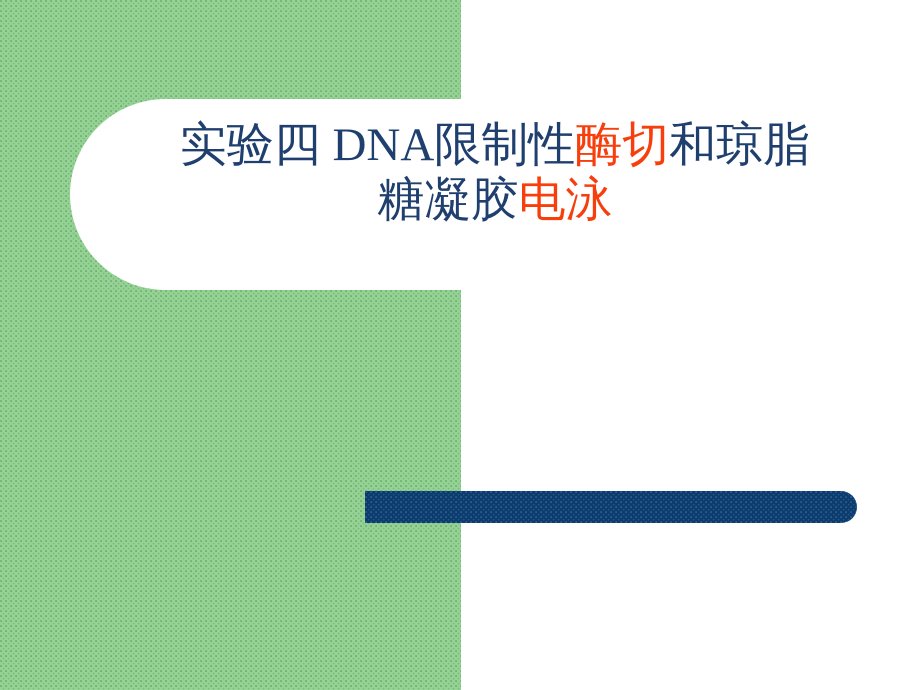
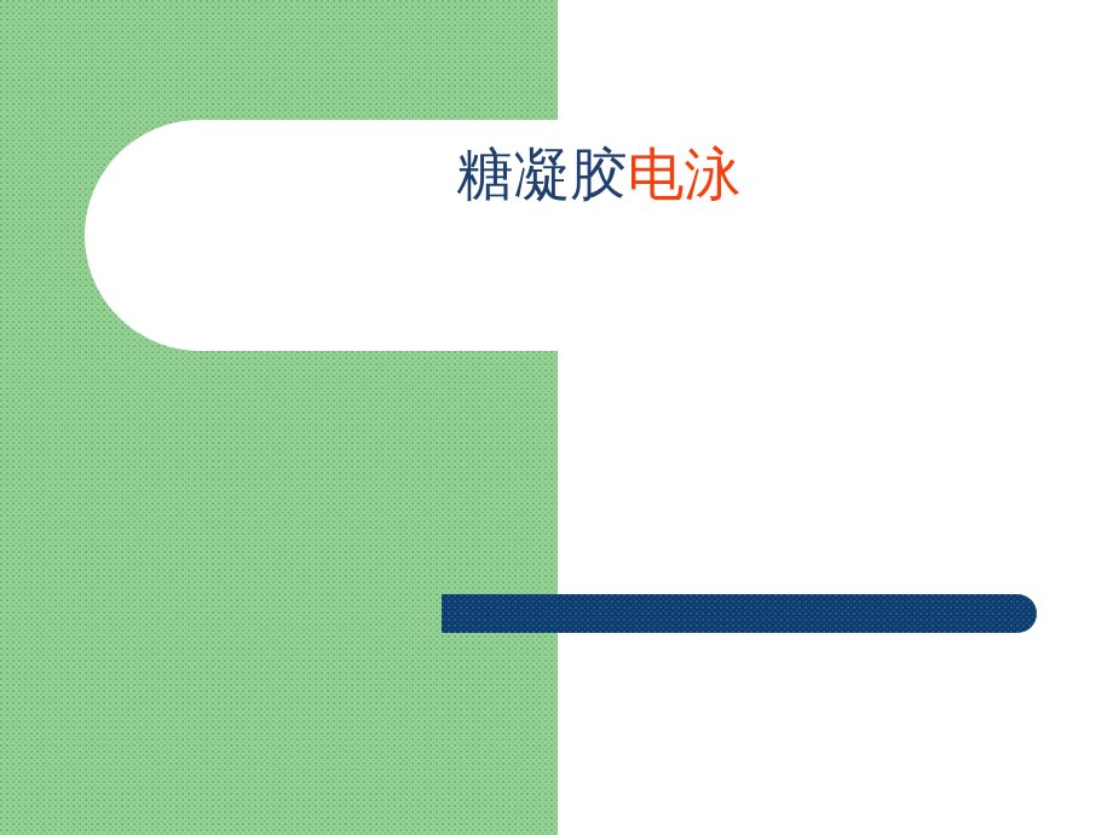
- 实验四 DNA限制性酶切和琼脂
  糖凝胶电泳
